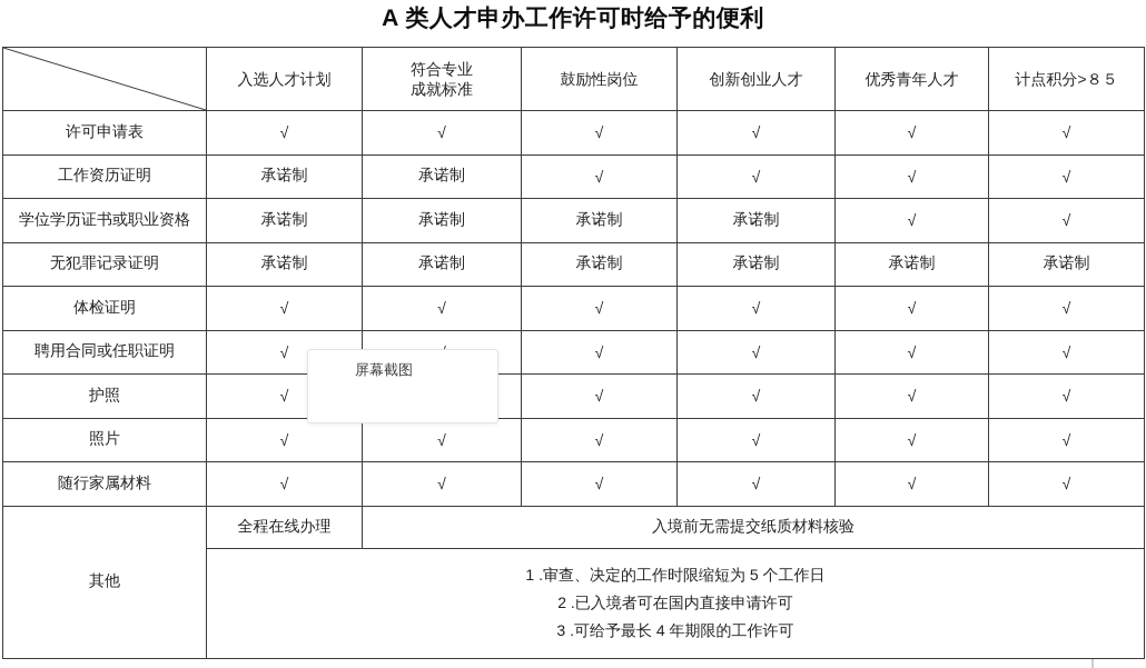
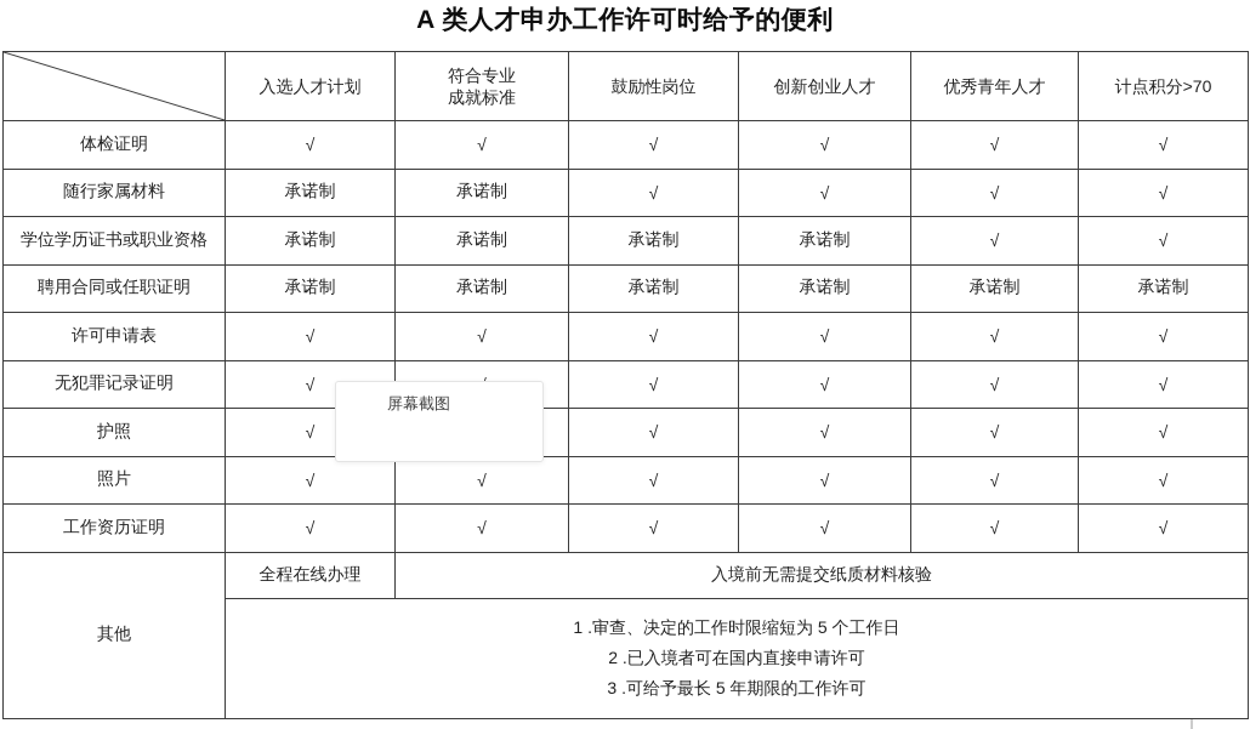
  A 类人才申办工作许可时给予的便利
- 	入选人才计划	符合专业 成就标准	鼓励性岗位	创新创业人才	优秀青年人才	计点积分>８５
+ 	入选人才计划	符合专业 成就标准	鼓励性岗位	创新创业人才	优秀青年人才	计点积分>70
- 许可申请表	√	√	√	√	√	√
+ 体检证明	√	√	√	√	√	√
- 工作资历证明	承诺制	承诺制	√	√	√	√
+ 随行家属材料	承诺制	承诺制	√	√	√	√
  学位学历证书或职业资格	承诺制	承诺制	承诺制	承诺制	√	√
- 无犯罪记录证明	承诺制	承诺制	承诺制	承诺制	承诺制	承诺制
+ 聘用合同或任职证明	承诺制	承诺制	承诺制	承诺制	承诺制	承诺制
- 体检证明	√	√	√	√	√	√
+ 许可申请表	√	√	√	√	√	√
- 聘用合同或任职证明	√		√	√	√	√
+ 无犯罪记录证明	√		√	√	√	√
  护照	√		√	√	√	√
  照片	√	√	√	√	√	√
- 随行家属材料	√	√	√	√	√	√
+ 工作资历证明	√	√	√	√	√	√
  其他	全程在线办理	入境前无需提交纸质材料核验
- 1 .审查、决定的工作时限缩短为 5 个工作日 2 .已入境者可在国内直接申请许可 3 .可给予最长 4 年期限的工作许可
+ 1 .审查、决定的工作时限缩短为 5 个工作日 2 .已入境者可在国内直接申请许可 3 .可给予最长 5 年期限的工作许可
  屏幕截图
